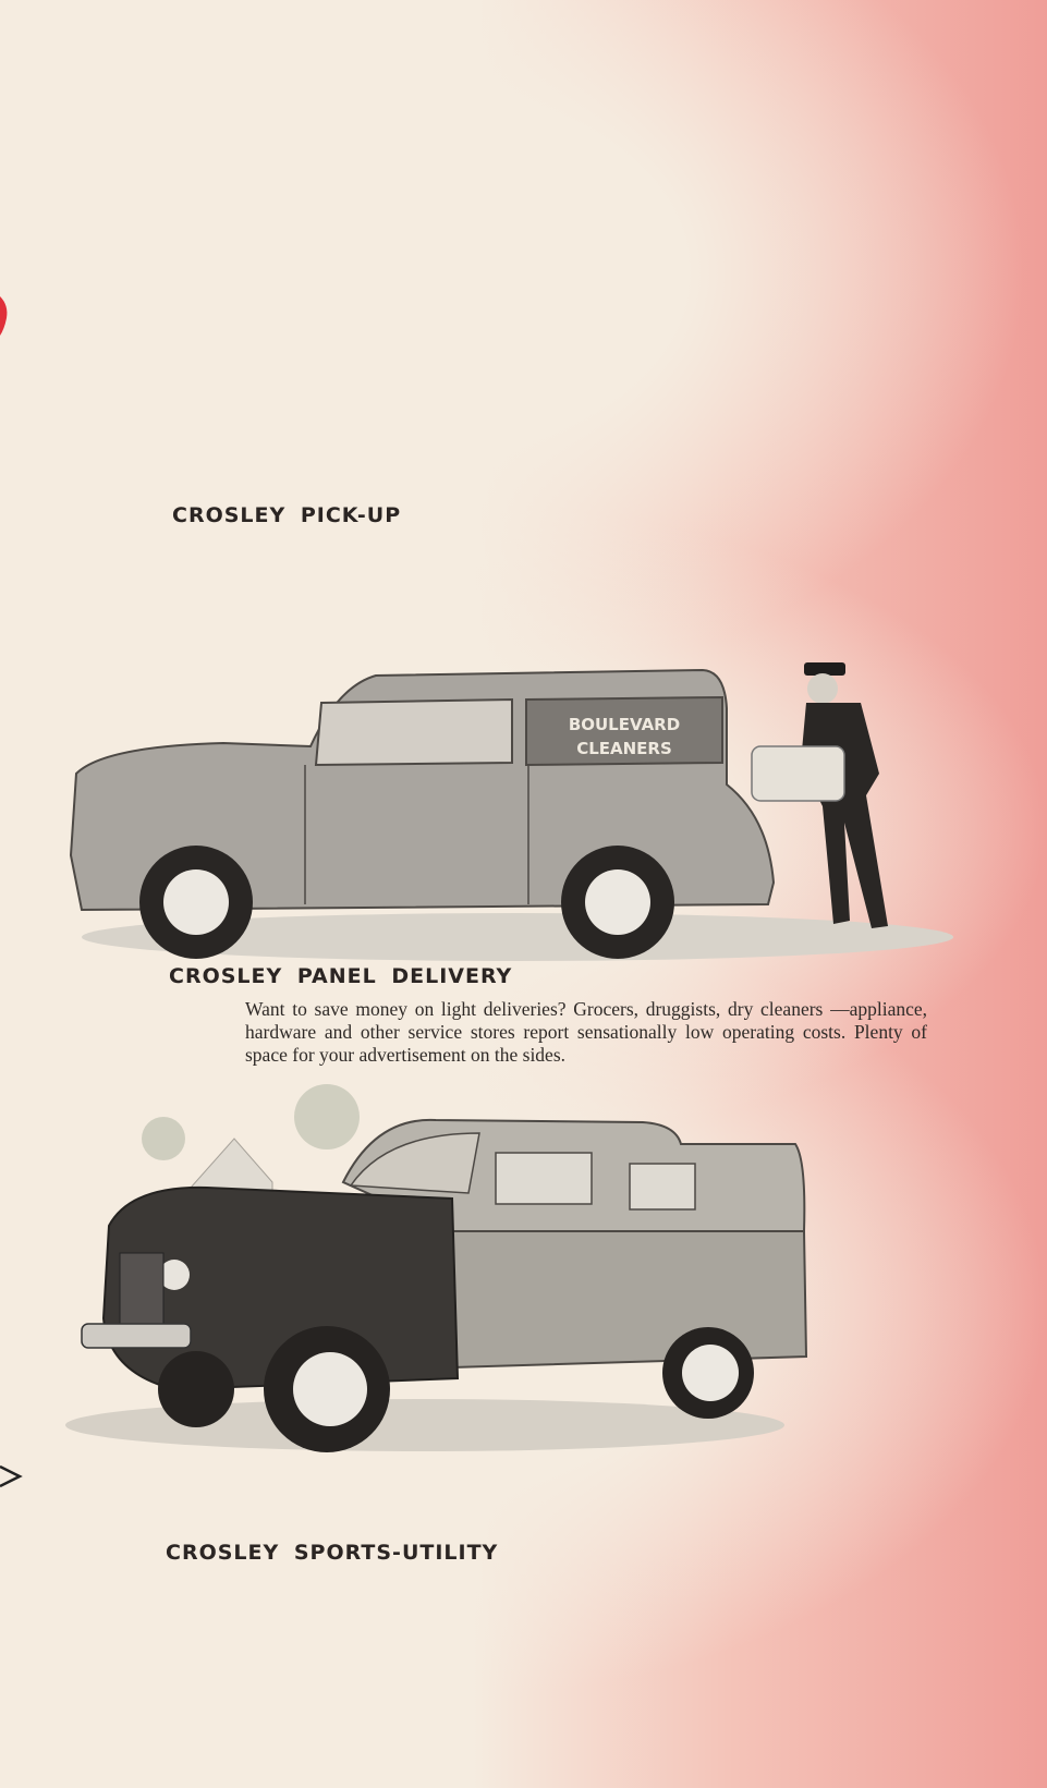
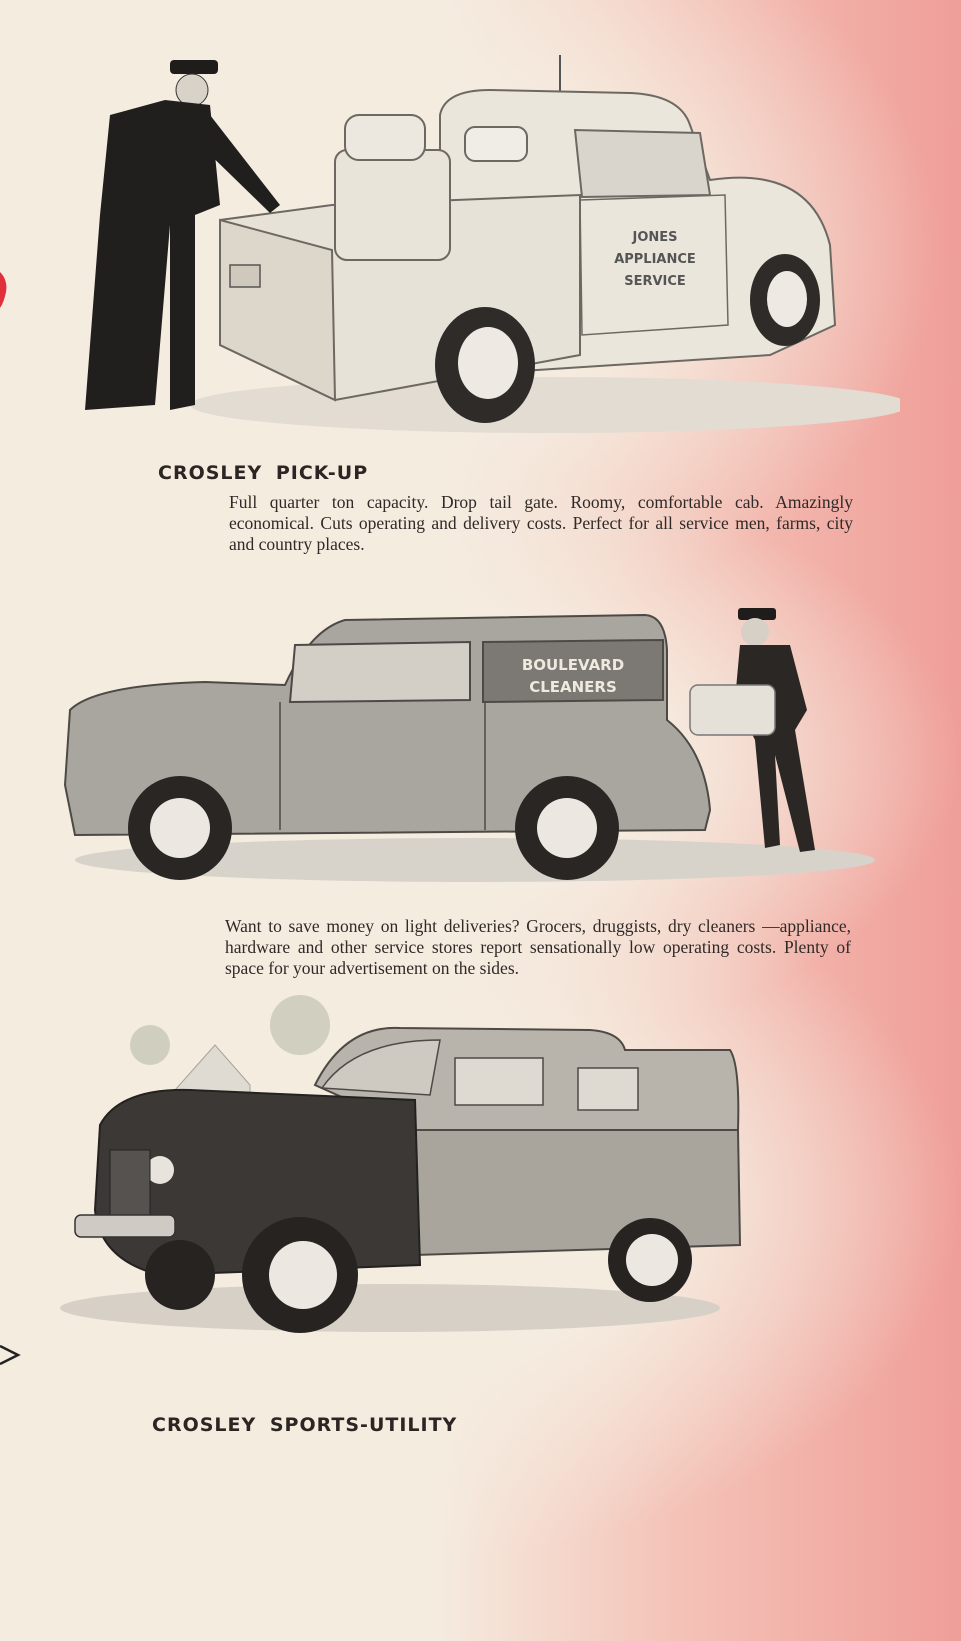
+ JONES
+ APPLIANCE
+ SERVICE
  CROSLEY PICK-UP
+ Full quarter ton capacity. Drop tail gate. Roomy, comfortable cab. Amazingly economical. Cuts operating and delivery costs. Perfect for all service men, farms, city and country places.
  BOULEVARD
  CLEANERS
- CROSLEY PANEL DELIVERY
  Want to save money on light deliveries? Grocers, druggists, dry cleaners —appliance, hardware and other service stores report sensationally low operating costs. Plenty of space for your advertisement on the sides.
  CROSLEY SPORTS-UTILITY
